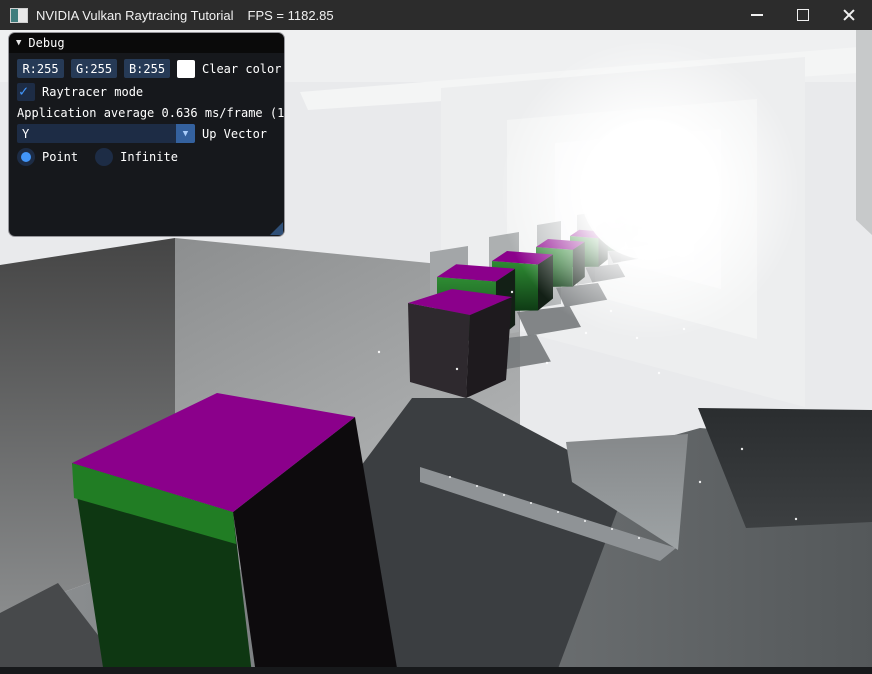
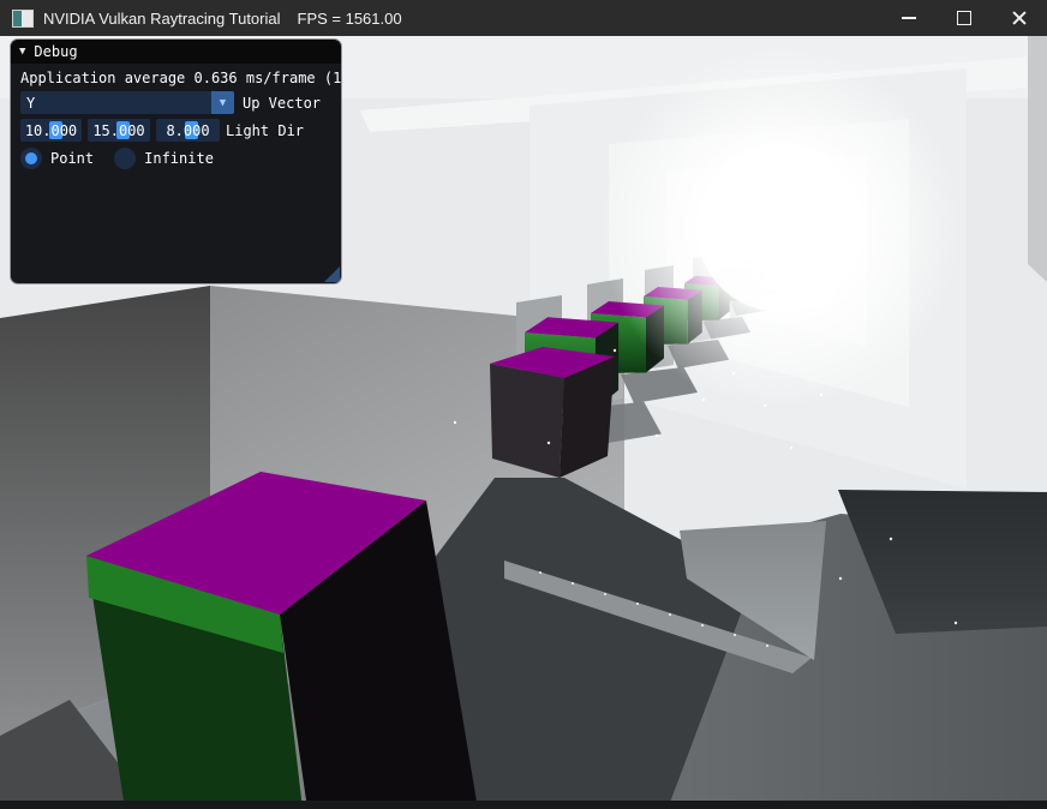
  NVIDIA Vulkan Raytracing Tutorial
- FPS = 1182.85
+ FPS = 1561.00
  ▼
  Debug
- R:255
- G:255
- B:255
- Clear color
- ✓
- Raytracer mode
  Application average 0.636 ms/frame (1
  Y
  ▼
  Up Vector
+ 10.000
+ 15.000
+ 8.000
+ Light Dir
  Point
  Infinite
